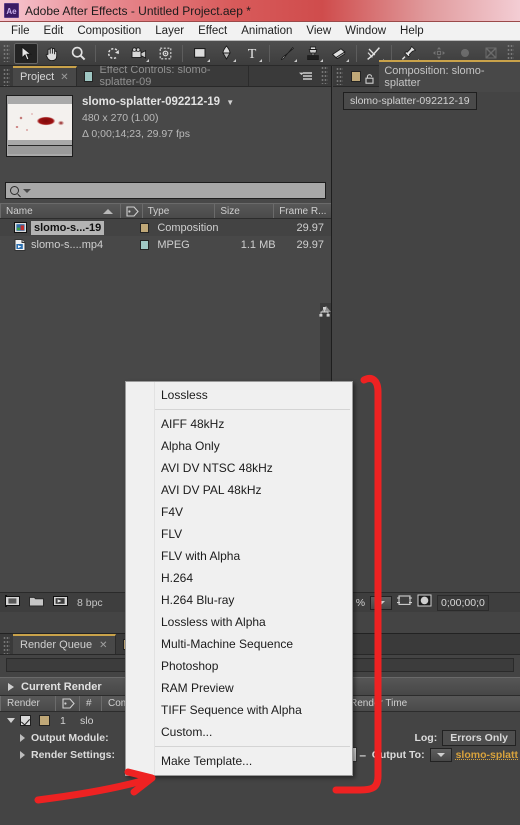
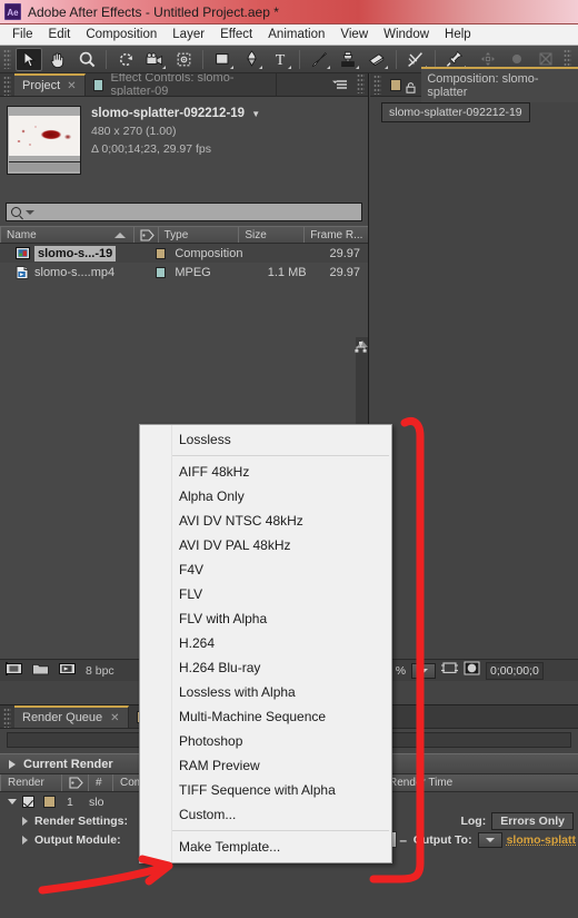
  Ae
  Adobe After Effects - Untitled Project.aep *
  File
  Edit
  Composition
  Layer
  Effect
  Animation
  View
  Window
  Help
  T
  Project
  ✕
  Effect Controls: slomo-splatter-09
  slomo-splatter-092212-19 ▼
  480 x 270 (1.00)
  Δ 0;00;14;23, 29.97 fps
  Name
  Type
  Size
  Frame R...
  slomo-s...-19
  Composition
  29.97
  slomo-s....mp4
  MPEG
  1.1 MB
  29.97
  8 bpc
  Composition: slomo-splatter
  slomo-splatter-092212-19
  %
  0;00;00;0
  Render Queue
  ✕
  Current Render
  Render
  #
  Rend Time
  1
  slo
- Output Module:
+ Render Settings:
  Log:
  Errors Only
- Render Settings:
+ Output Module:
  –
  utput To:
  slomo-splatt
  Lossless
  AIFF 48kHz
  Alpha Only
  AVI DV NTSC 48kHz
  AVI DV PAL 48kHz
  F4V
  FLV
  FLV with Alpha
  H.264
  H.264 Blu-ray
  Lossless with Alpha
  Multi-Machine Sequence
  Photoshop
  RAM Preview
  TIFF Sequence with Alpha
  Custom...
  Make Template...
